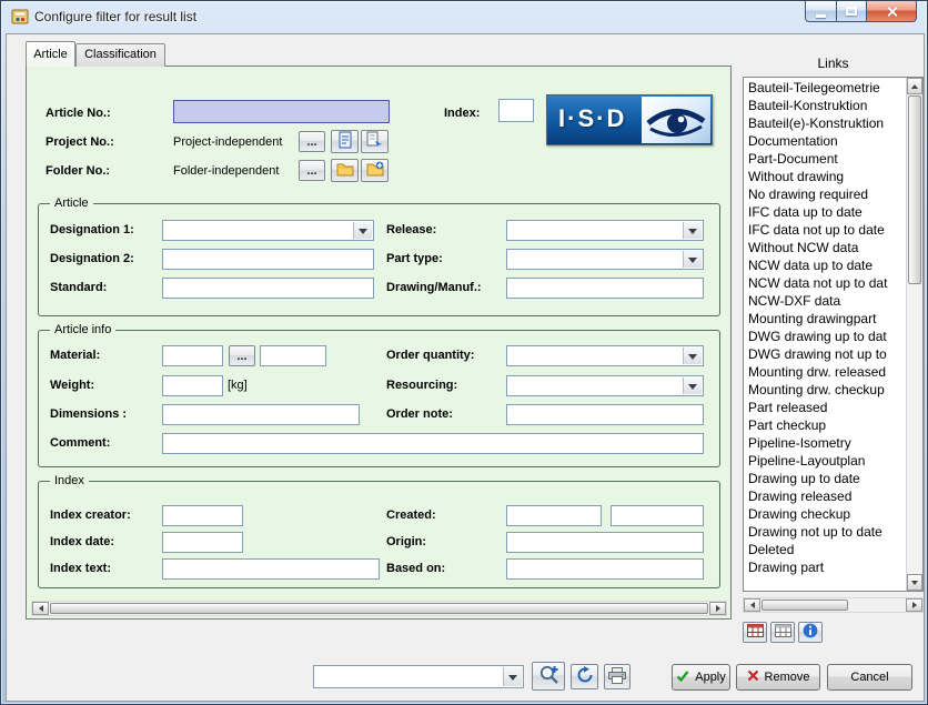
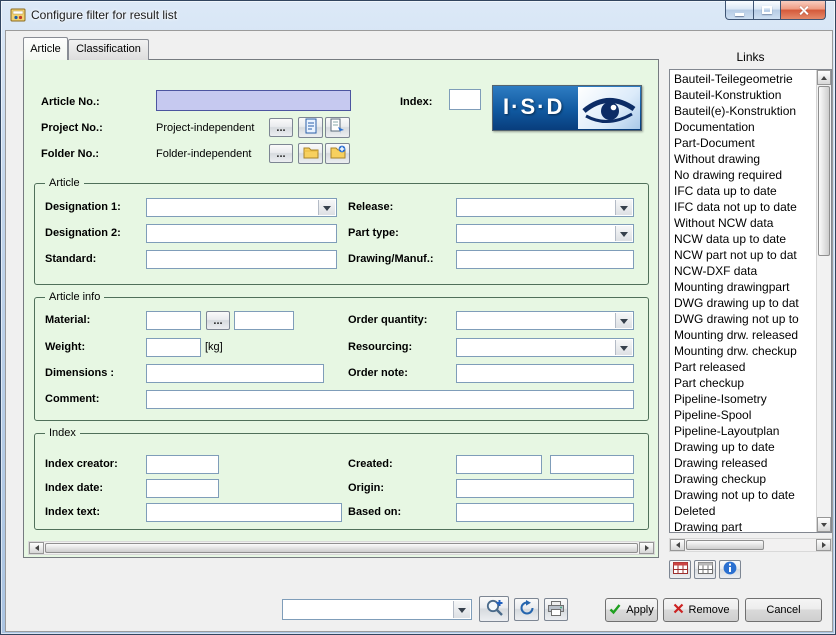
  Configure filter for result list
  Article
  Classification
  Article No.:
  Index:
  I·S·D
  Project No.:
  Project-independent
  ...
  Folder No.:
  Folder-independent
  ...
  Article
  Designation 1:
  Release:
  Designation 2:
  Part type:
  Standard:
  Drawing/Manuf.:
  Article info
  Material:
  ...
  Order quantity:
  Weight:
  [kg]
  Resourcing:
  Dimensions :
  Order note:
  Comment:
  Index
  Index creator:
  Created:
  Index date:
  Origin:
  Index text:
  Based on:
  Links
  Bauteil-Teilegeometrie
  Bauteil-Konstruktion
  Bauteil(e)-Konstruktion
  Documentation
  Part-Document
  Without drawing
  No drawing required
  IFC data up to date
  IFC data not up to date
  Without NCW data
  NCW data up to date
- NCW data not up to dat
+ NCW part not up to dat
  NCW-DXF data
  Mounting drawingpart
  DWG drawing up to dat
  DWG drawing not up to
  Mounting drw. released
  Mounting drw. checkup
  Part released
  Part checkup
  Pipeline-Isometry
+ Pipeline-Spool
  Pipeline-Layoutplan
  Drawing up to date
  Drawing released
  Drawing checkup
  Drawing not up to date
  Deleted
  Drawing part
  Apply
  Remove
  Cancel
